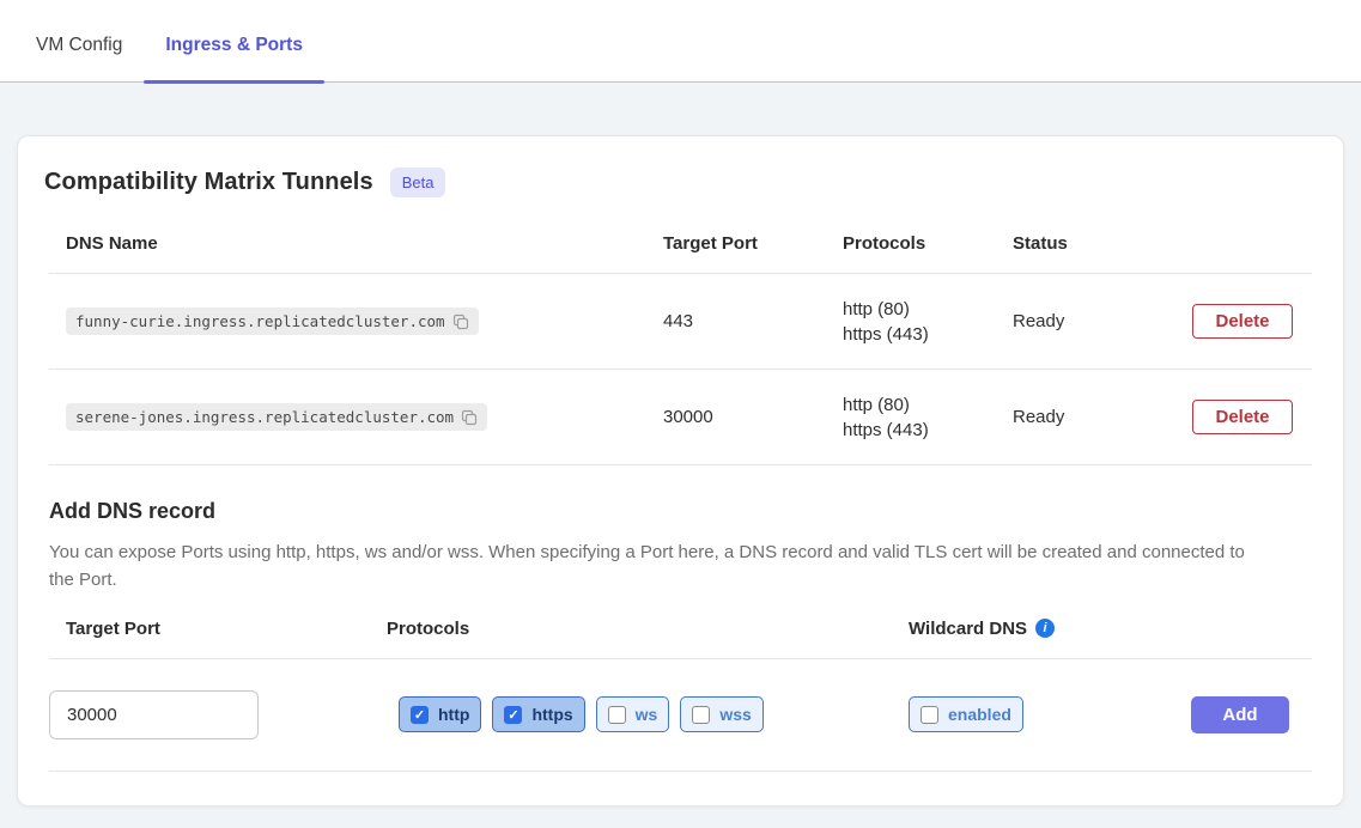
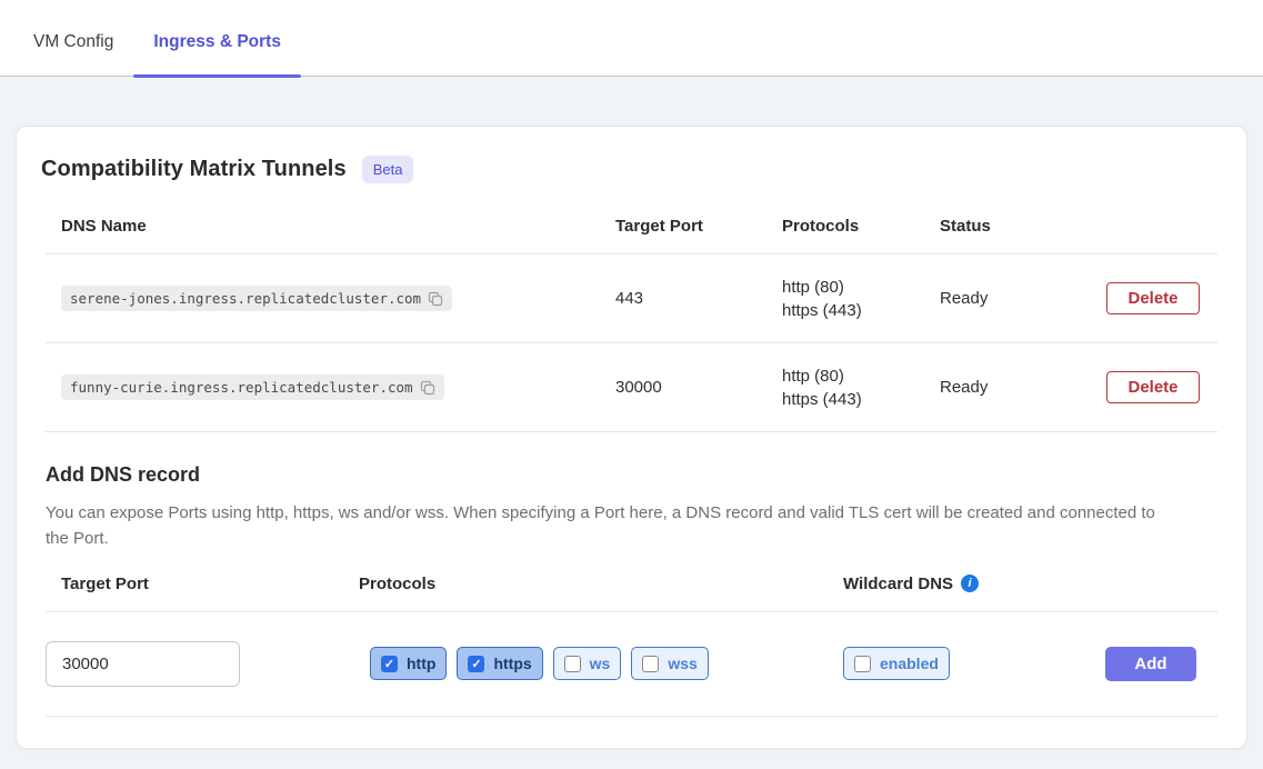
  VM Config
  Ingress & Ports
  Compatibility Matrix Tunnels
  Beta
  DNS Name
  Target Port
  Protocols
  Status
- funny-curie.ingress.replicatedcluster.com
+ serene-jones.ingress.replicatedcluster.com
  443
  http (80)
  https (443)
  Ready
  Delete
- serene-jones.ingress.replicatedcluster.com
+ funny-curie.ingress.replicatedcluster.com
  30000
  http (80)
  https (443)
  Ready
  Delete
  Add DNS record
  You can expose Ports using http, https, ws and/or wss. When specifying a Port here, a DNS record and valid TLS cert will be created and connected to the Port.
  Target Port
  Protocols
  Wildcard DNS
  i
  30000
  ✓
  http
  ✓
  https
  ws
  wss
  enabled
  Add
